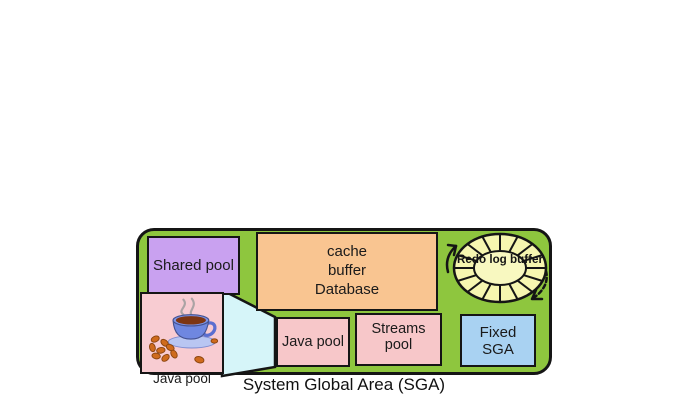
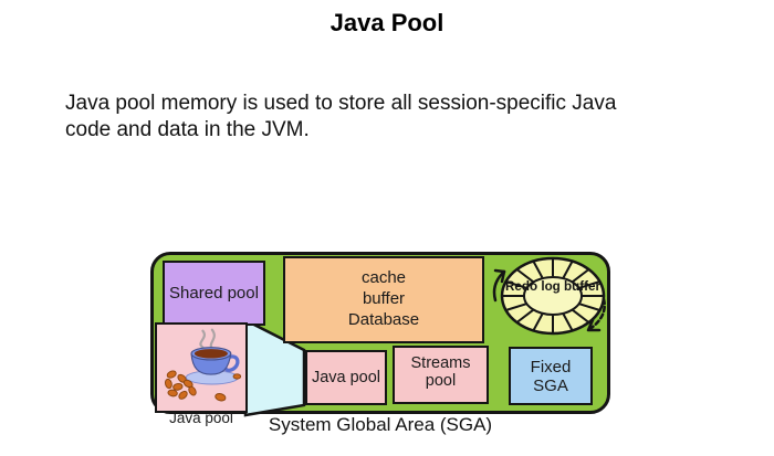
+ Java Pool
+ Java pool memory is used to store all session-specific Java
+ code and data in the JVM.
  Shared pool
  cache
  buffer
  Database
  Java pool
  Streams pool
  Fixed SGA
  Redo log buffer
  Java pool
  System Global Area (SGA)
